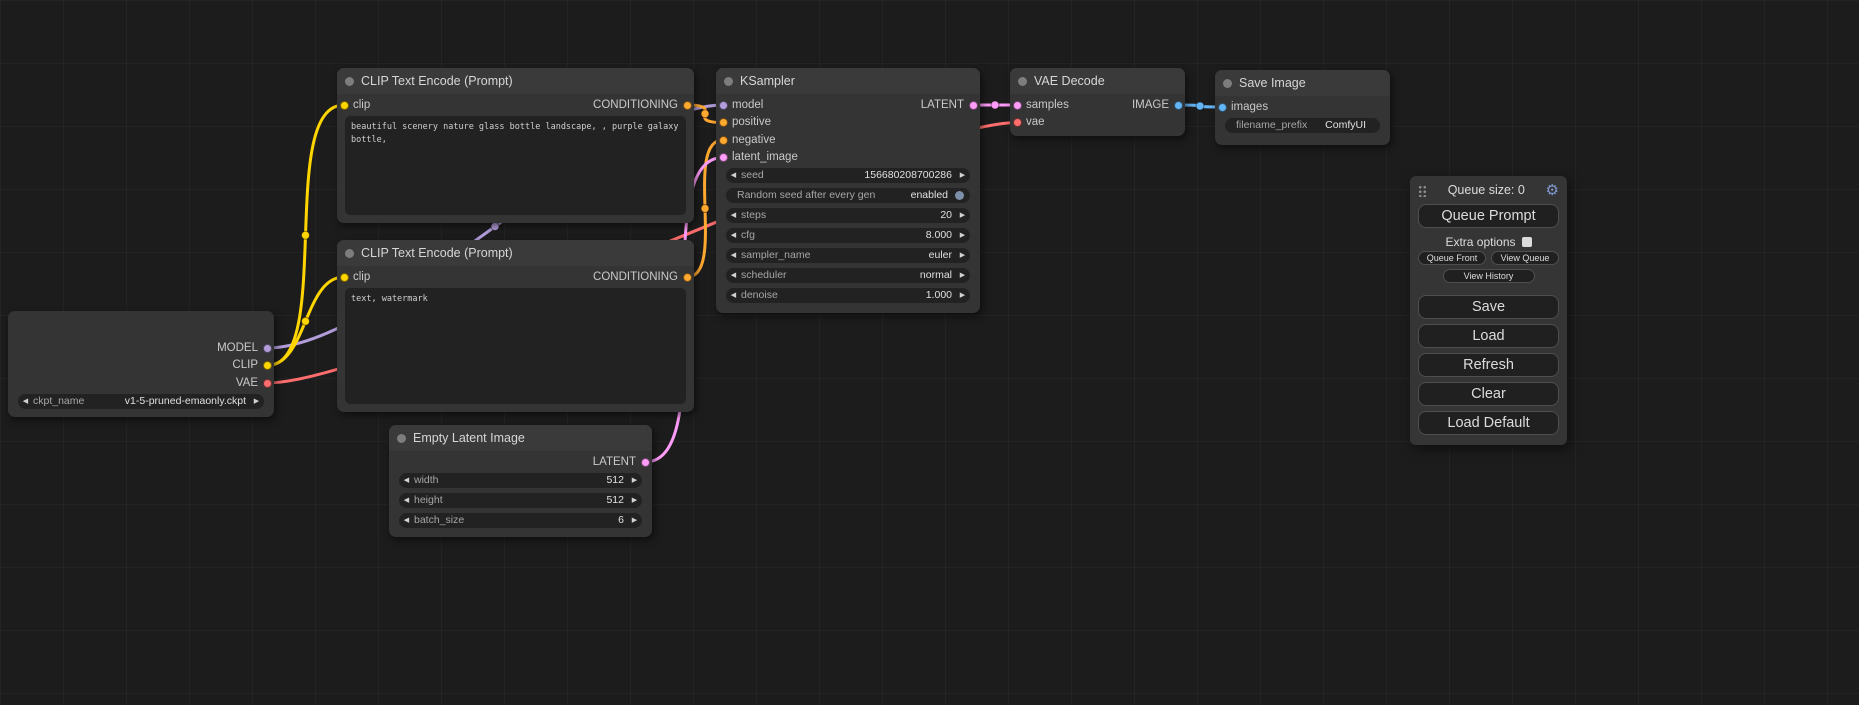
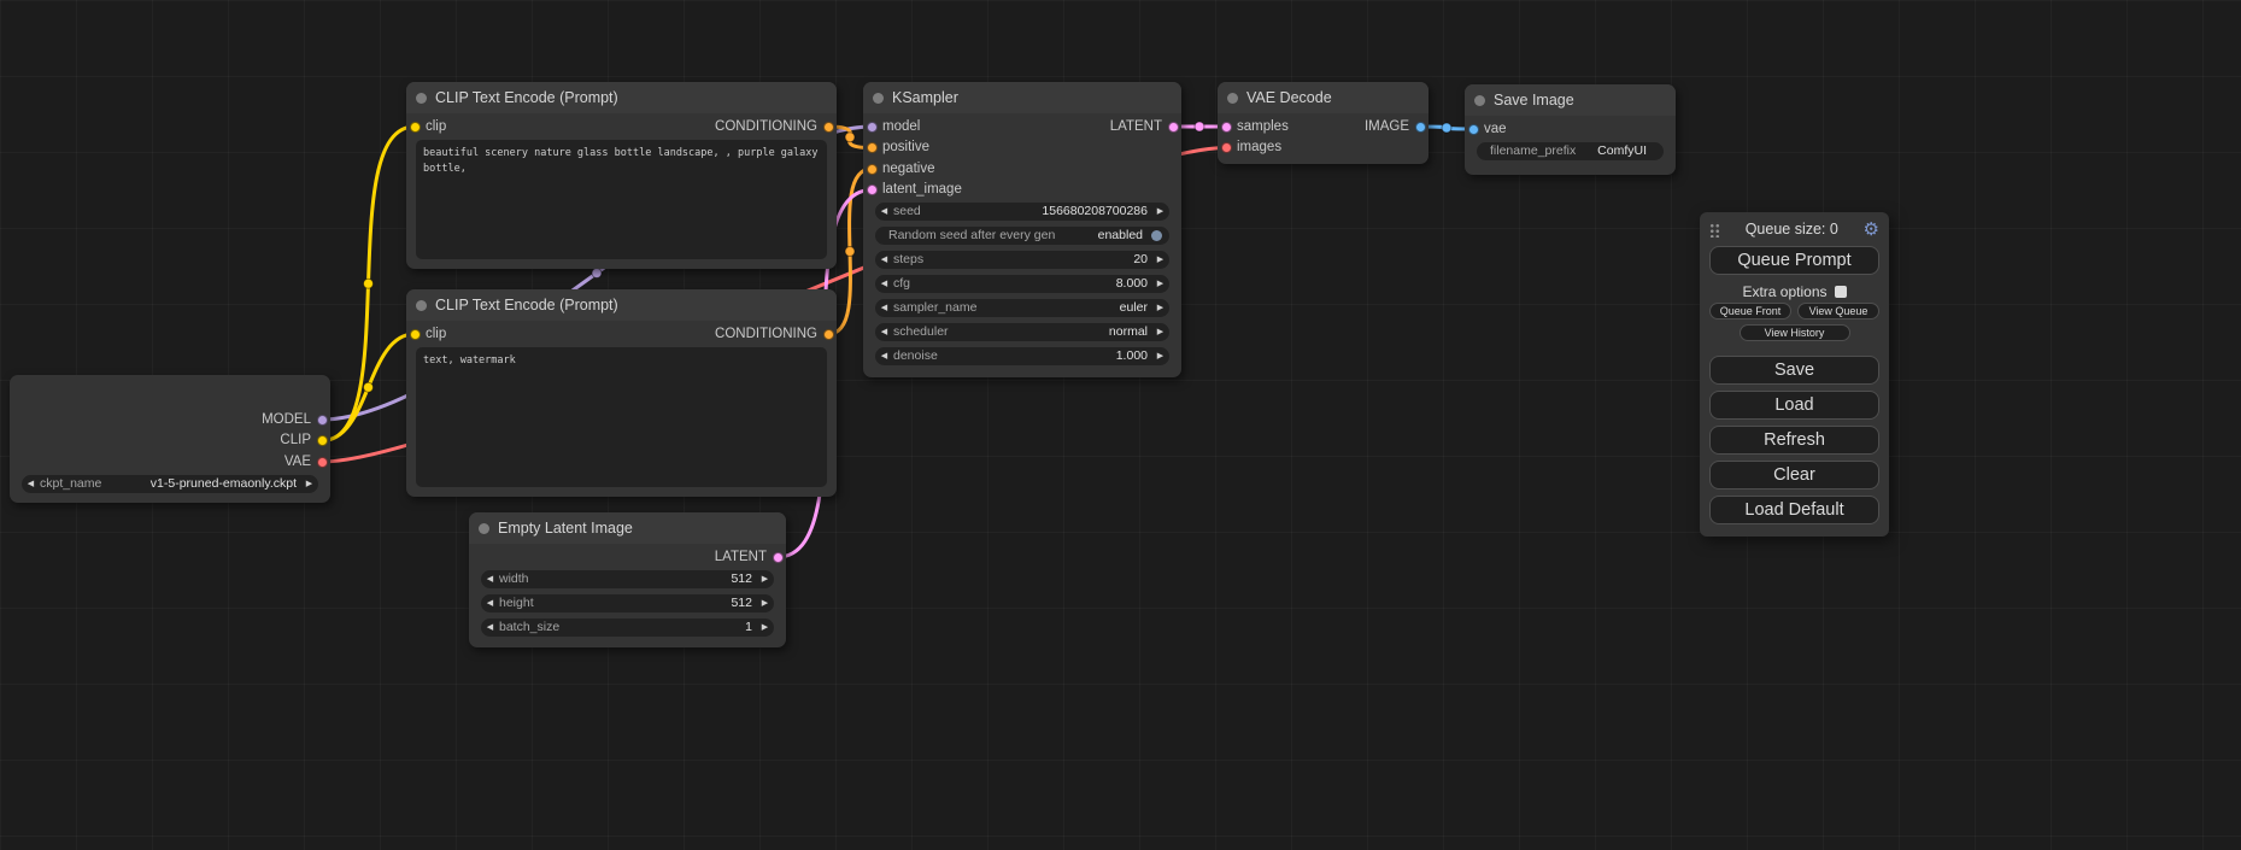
  MODEL
  CLIP
  VAE
  ckpt_name
  v1-5-pruned-emaonly.ckpt
  CLIP Text Encode (Prompt)
  clip
  CONDITIONING
  beautiful scenery nature glass bottle landscape, , purple galaxy bottle,
  CLIP Text Encode (Prompt)
  clip
  CONDITIONING
  text, watermark
  Empty Latent Image
  LATENT
  width
  512
  height
  512
  batch_size
- 6
+ 1
  KSampler
  model
  positive
  negative
  latent_image
  LATENT
  seed
  156680208700286
  Random seed after every gen
  enabled
  steps
  20
  cfg
  8.000
  sampler_name
  euler
  scheduler
  normal
  denoise
  1.000
  VAE Decode
  samples
- vae
+ images
  IMAGE
  Save Image
- images
+ vae
  filename_prefix
  ComfyUI
  Queue size: 0
  ⚙
  Queue Prompt
  Extra options
  Queue Front
  View Queue
  View History
  Save
  Load
  Refresh
  Clear
  Load Default
